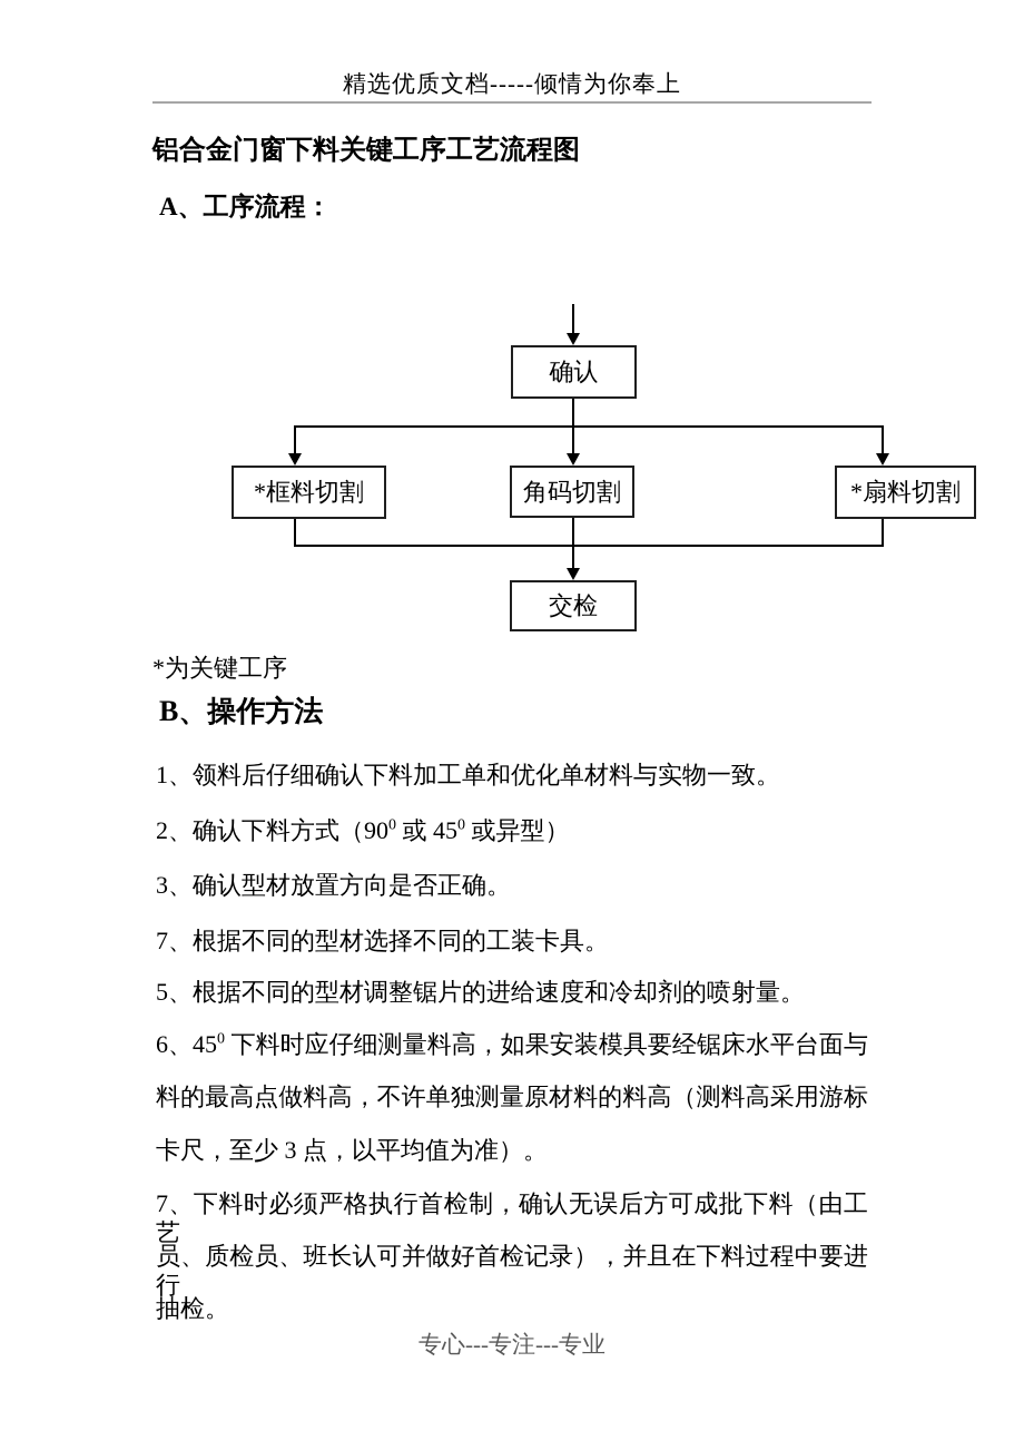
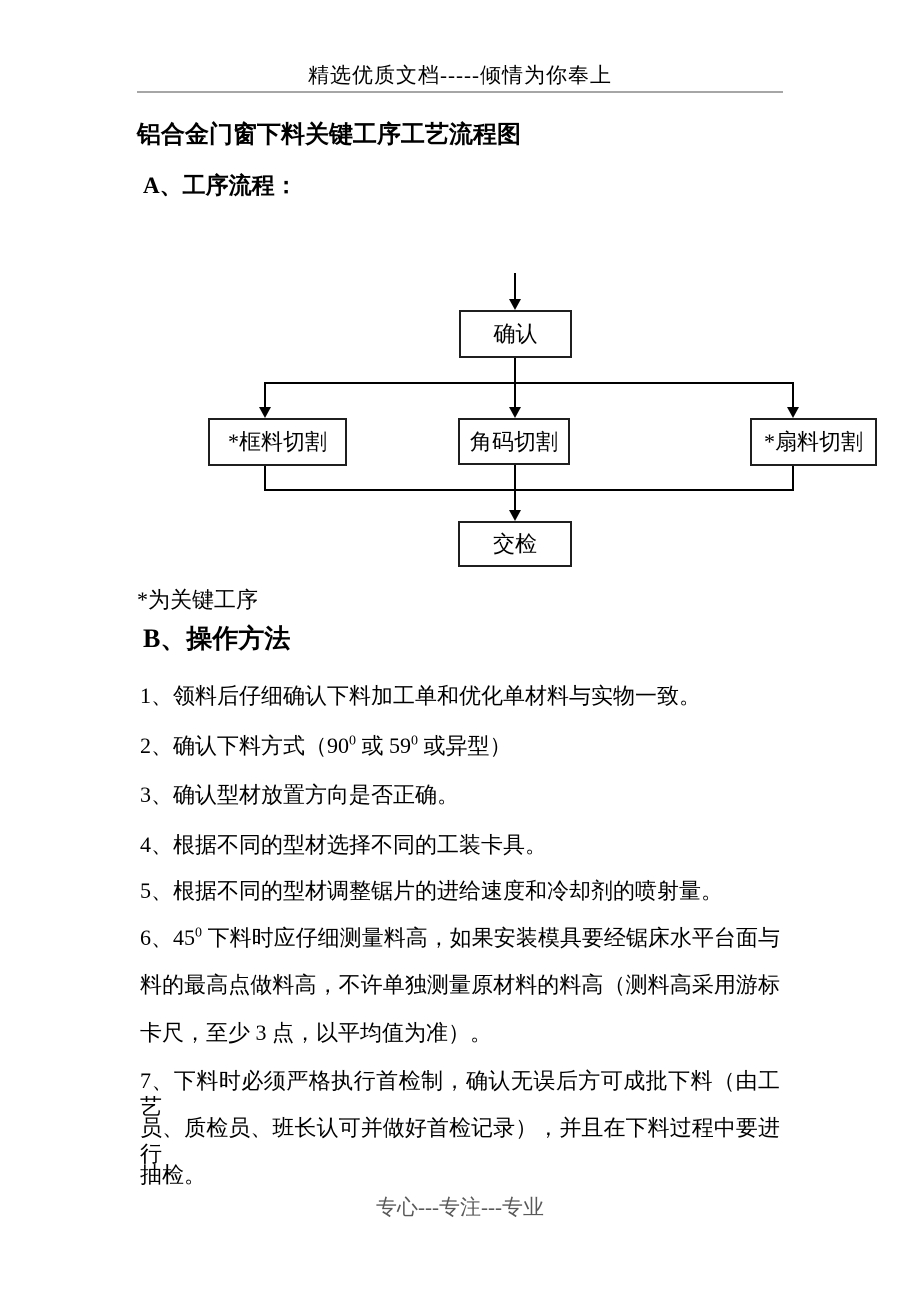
  精选优质文档-----倾情为你奉上
  铝合金门窗下料关键工序工艺流程图
  A、工序流程：
  确认
  *框料切割
  角码切割
  *扇料切割
  交检
  *为关键工序
  B、操作方法
  1、领料后仔细确认下料加工单和优化单材料与实物一致。
- 2、确认下料方式（900 或 450 或异型）
+ 2、确认下料方式（900 或 590 或异型）
  3、确认型材放置方向是否正确。
- 7、根据不同的型材选择不同的工装卡具。
+ 4、根据不同的型材选择不同的工装卡具。
  5、根据不同的型材调整锯片的进给速度和冷却剂的喷射量。
  6、450 下料时应仔细测量料高，如果安装模具要经锯床水平台面与
  料的最高点做料高，不许单独测量原材料的料高（测料高采用游标
  卡尺，至少 3 点，以平均值为准）。
  7、下料时必须严格执行首检制，确认无误后方可成批下料（由工艺
  员、质检员、班长认可并做好首检记录），并且在下料过程中要进行
  抽检。
  专心---专注---专业
